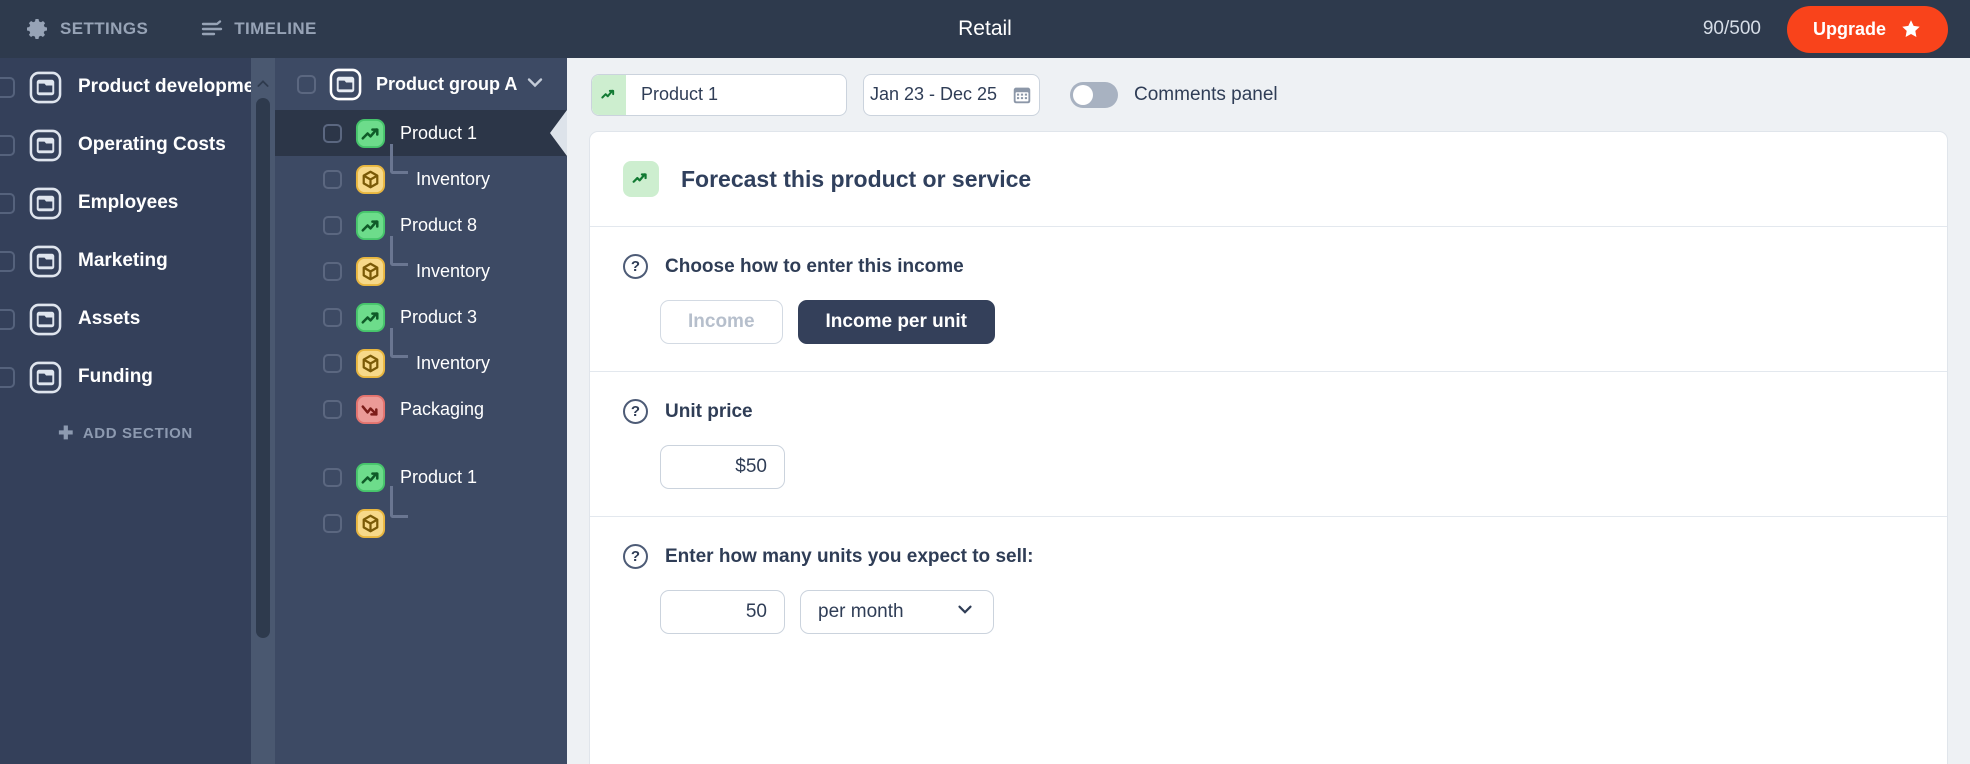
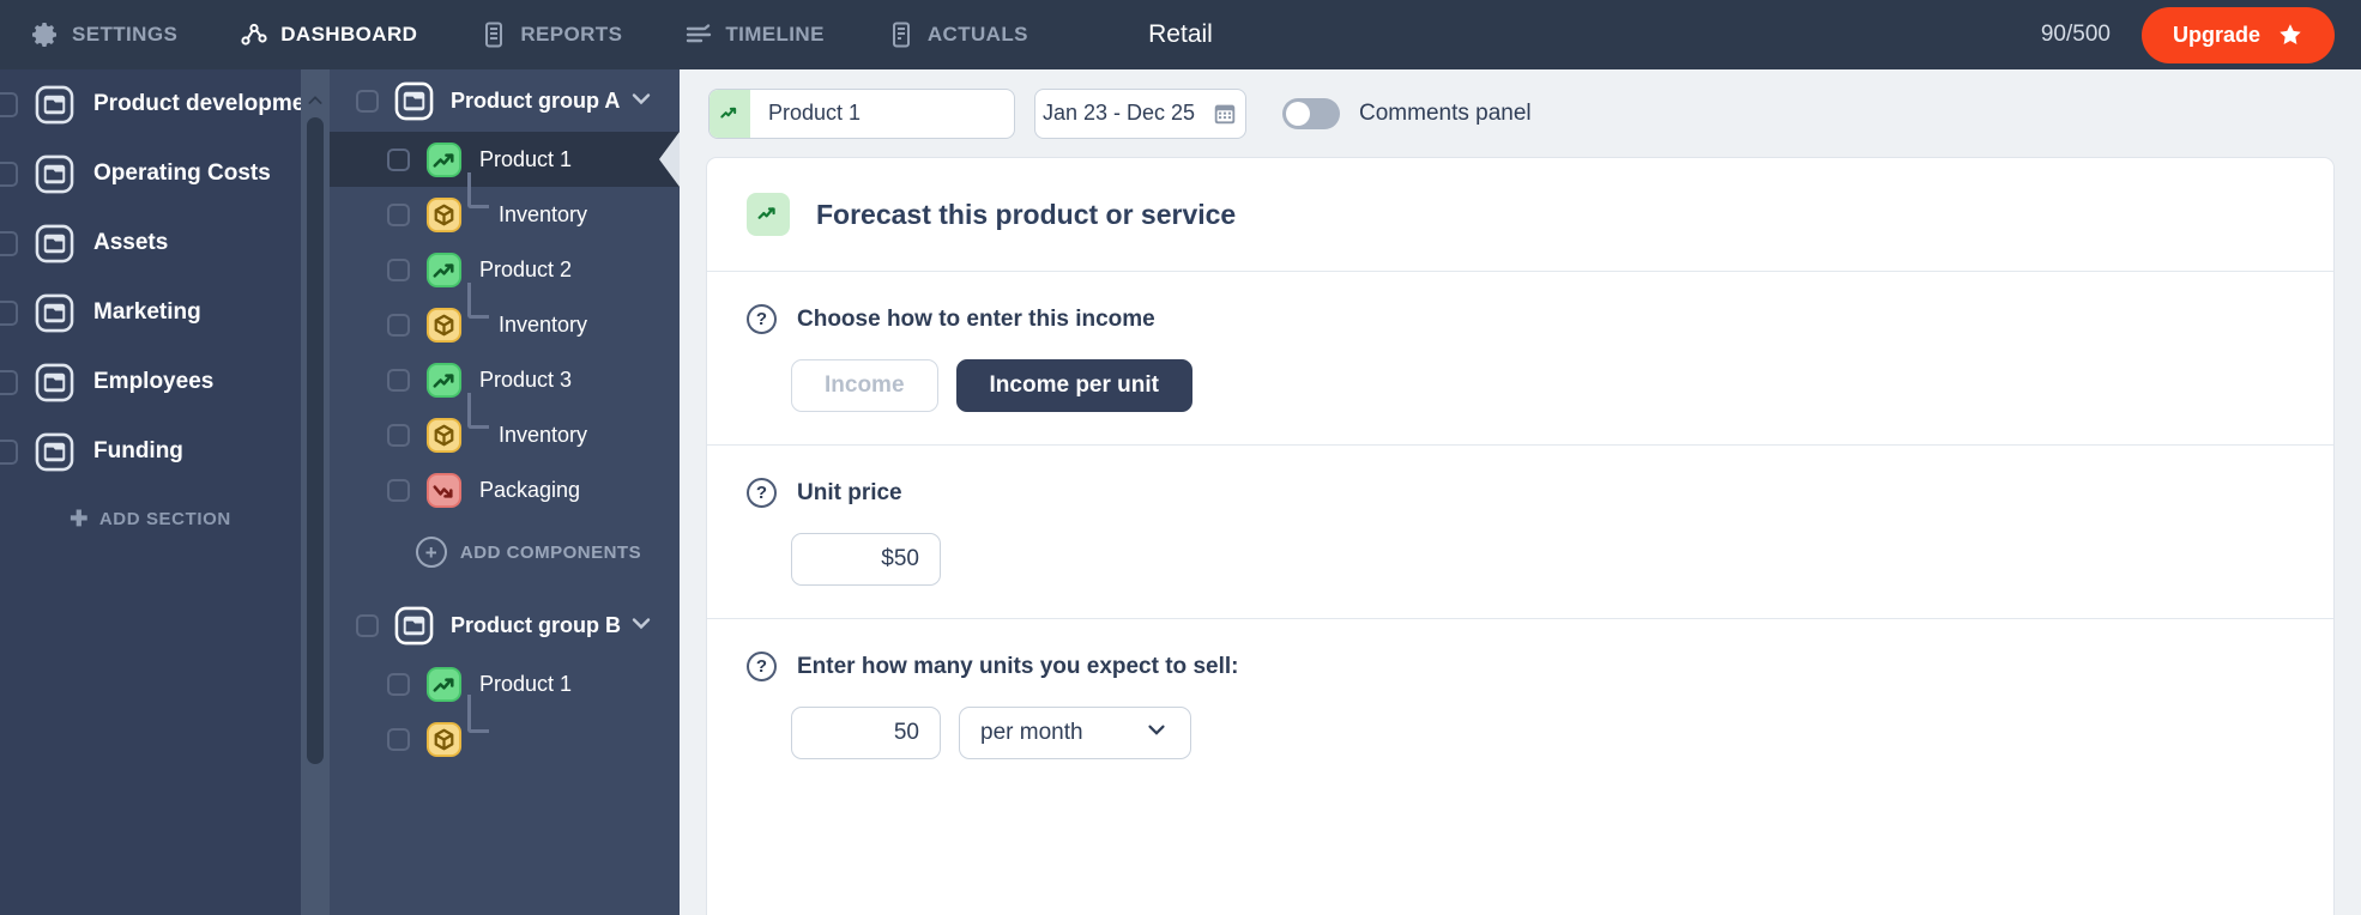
  SETTINGS
+ DASHBOARD
+ REPORTS
  TIMELINE
+ ACTUALS
  Retail
  90/500
  Upgrade
  Product developme
  Operating Costs
- Employees
+ Assets
  Marketing
- Assets
+ Employees
  Funding
  ✚
  ADD SECTION
  Product group A
  Product 1
  Inventory
- Product 8
+ Product 2
  Inventory
  Product 3
  Inventory
  Packaging
+ +
+ ADD COMPONENTS
+ Product group B
  Product 1
  Product 1
  Jan 23 - Dec 25
  Comments panel
  Forecast this product or service
  ?
  Choose how to enter this income
  Income
  Income per unit
  ?
  Unit price
  $50
  ?
  Enter how many units you expect to sell:
  50
  per month
